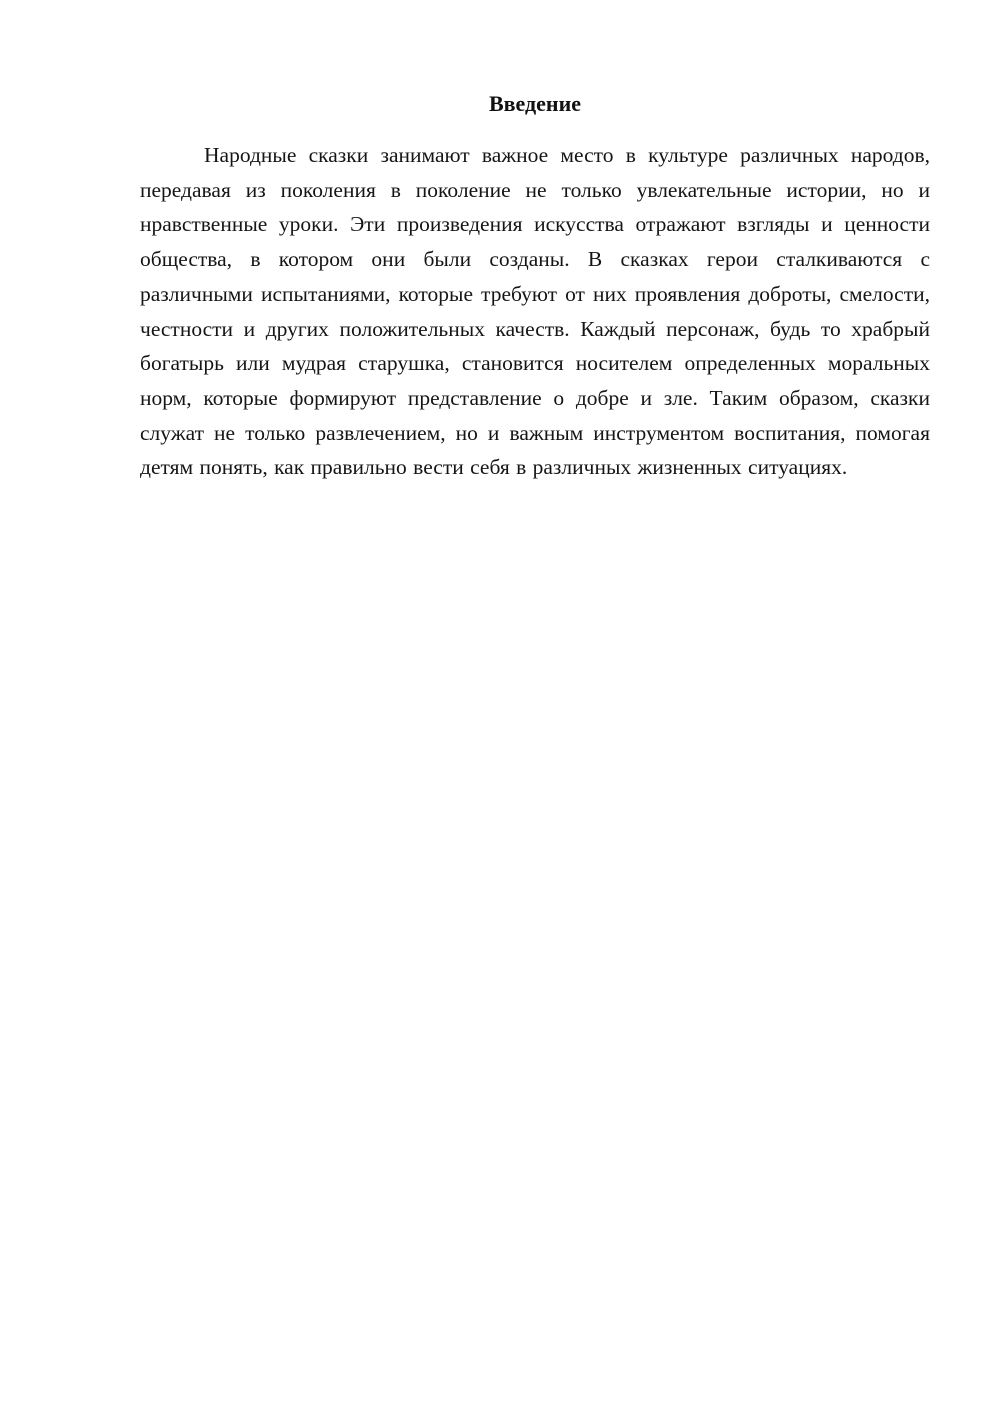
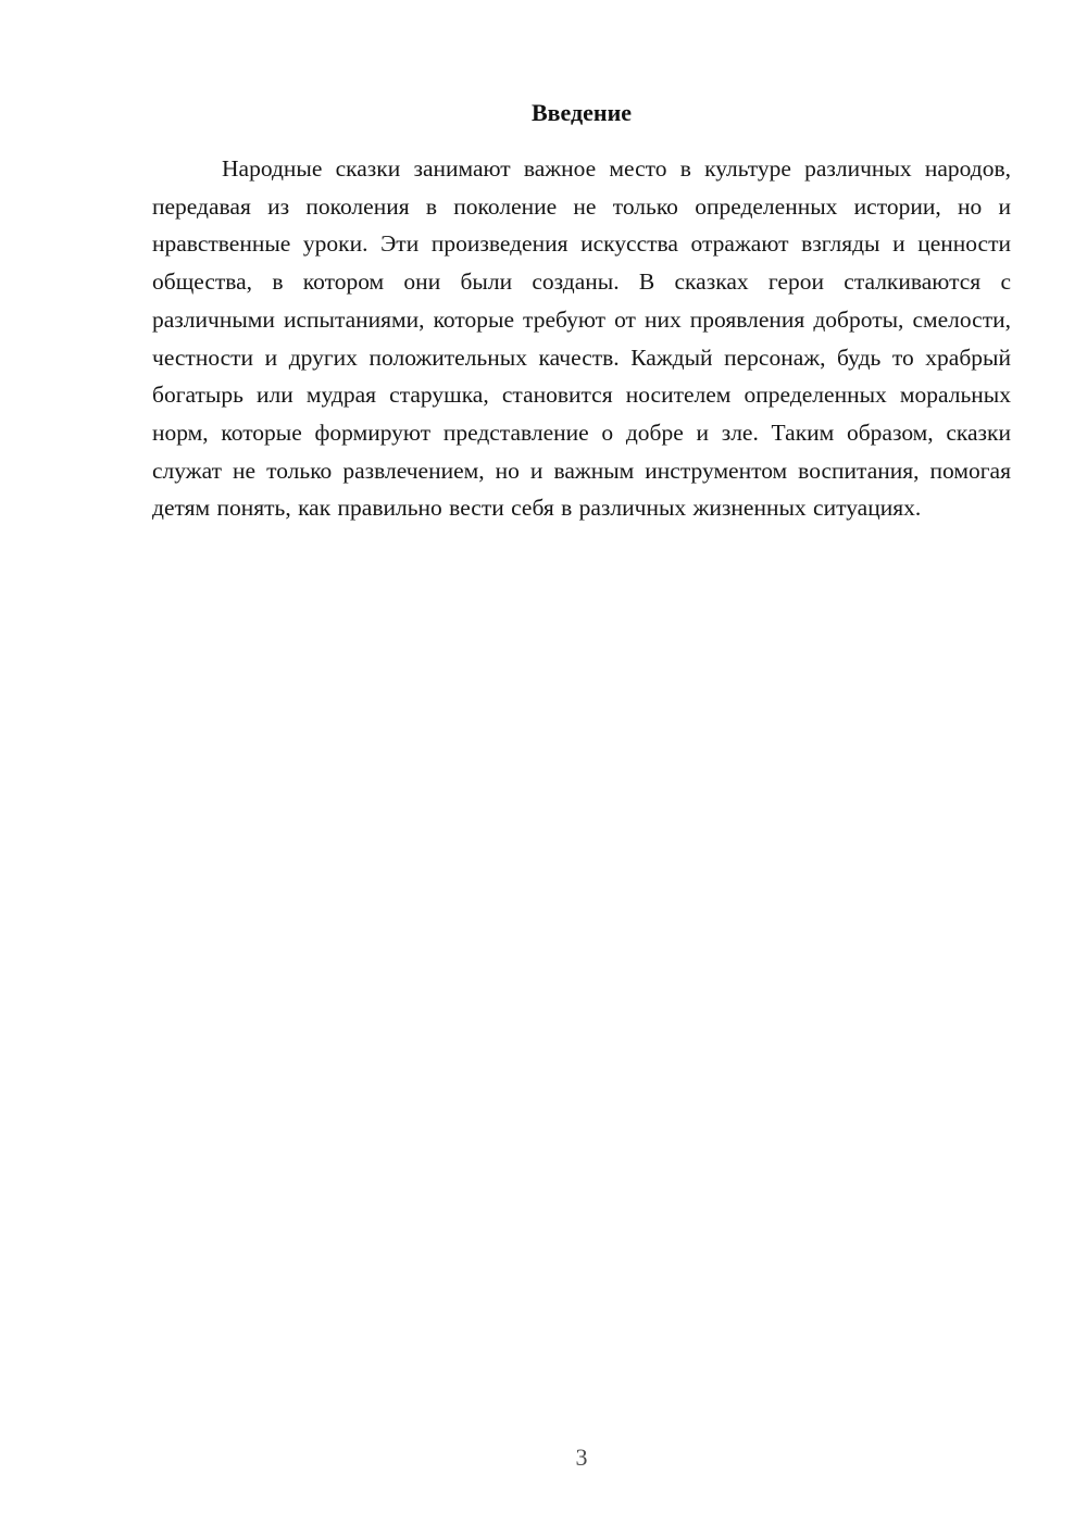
  Введение
- Народные сказки занимают важное место в культуре различных народов, передавая из поколения в поколение не только увлекательные истории, но и нравственные уроки. Эти произведения искусства отражают взгляды и ценности общества, в котором они были созданы. В сказках герои сталкиваются с различными испытаниями, которые требуют от них проявления доброты, смелости, честности и других положительных качеств. Каждый персонаж, будь то храбрый богатырь или мудрая старушка, становится носителем определенных моральных норм, которые формируют представление о добре и зле. Таким образом, сказки служат не только развлечением, но и важным инструментом воспитания, помогая детям понять, как правильно вести себя в различных жизненных ситуациях.
+ Народные сказки занимают важное место в культуре различных народов, передавая из поколения в поколение не только определенных истории, но и нравственные уроки. Эти произведения искусства отражают взгляды и ценности общества, в котором они были созданы. В сказках герои сталкиваются с различными испытаниями, которые требуют от них проявления доброты, смелости, честности и других положительных качеств. Каждый персонаж, будь то храбрый богатырь или мудрая старушка, становится носителем определенных моральных норм, которые формируют представление о добре и зле. Таким образом, сказки служат не только развлечением, но и важным инструментом воспитания, помогая детям понять, как правильно вести себя в различных жизненных ситуациях.
+ 3
